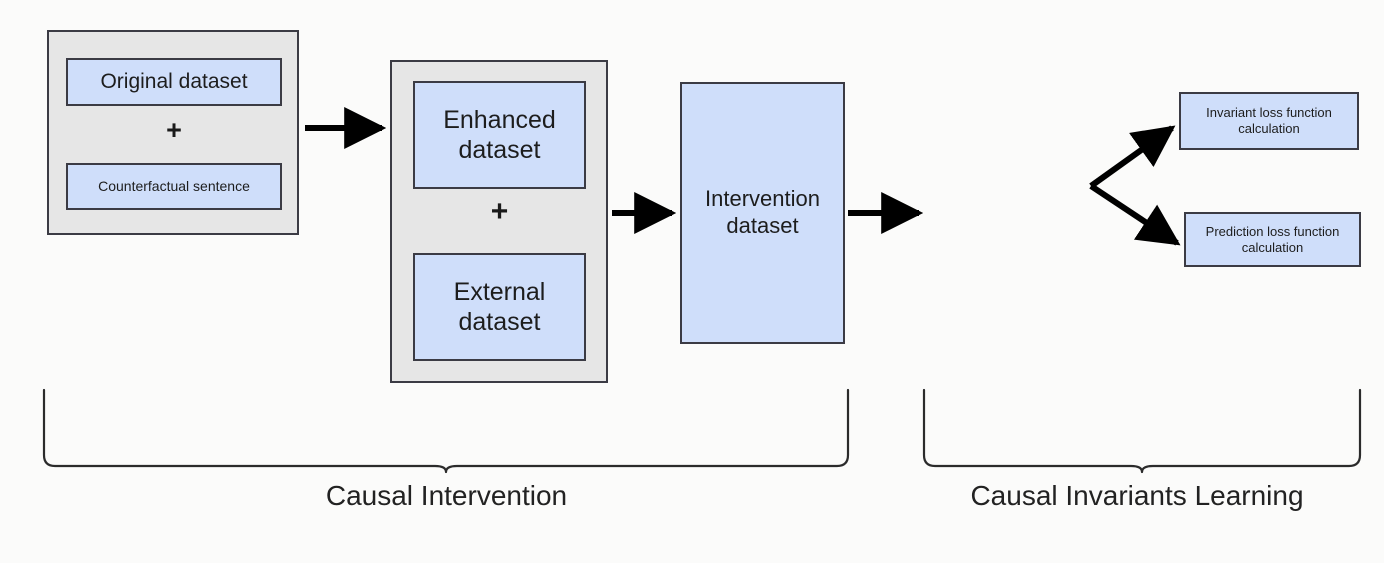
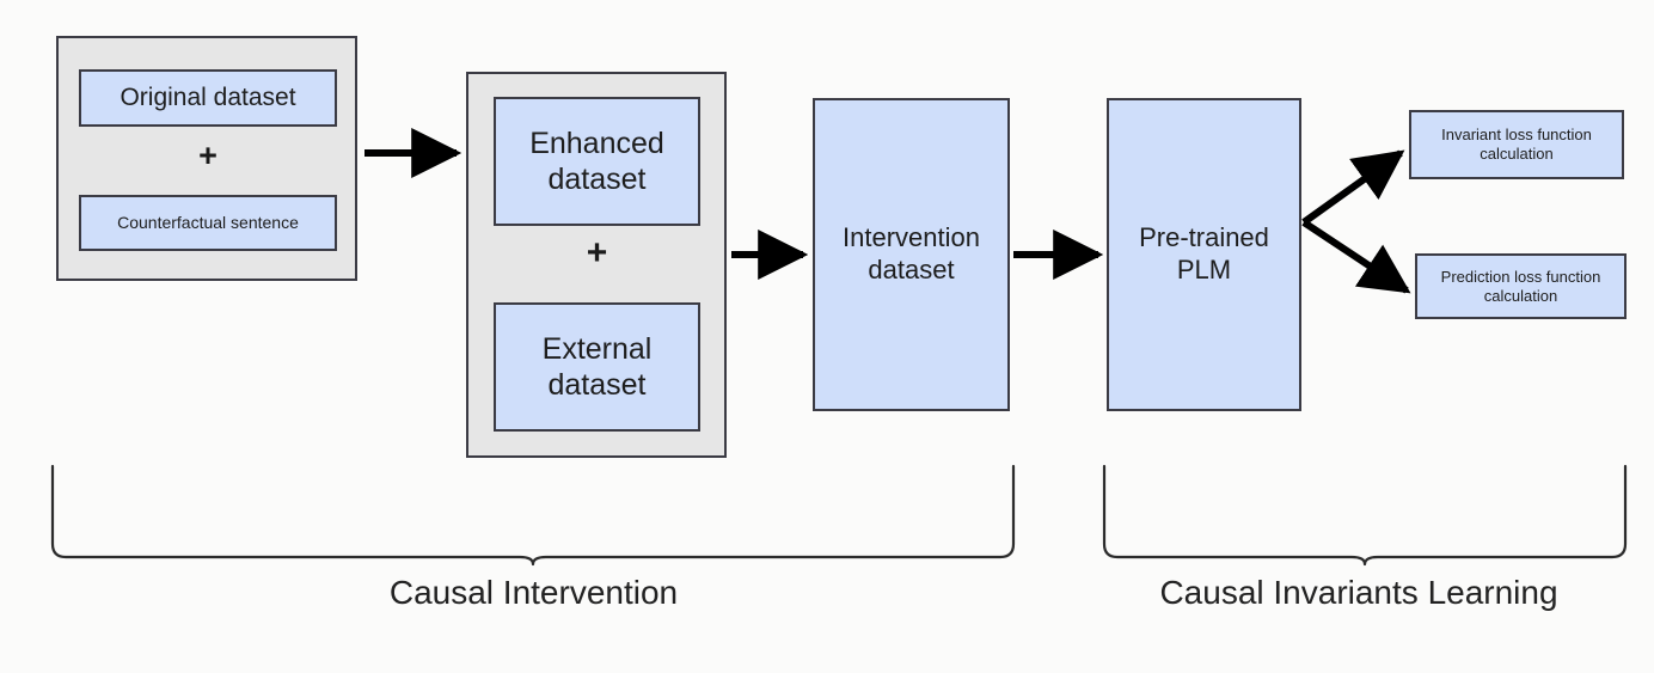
  Original dataset
  +
  Counterfactual sentence
  Enhanced
  dataset
  +
  External
  dataset
  Intervention
  dataset
+ Pre-trained
+ PLM
  Invariant loss function
  calculation
  Prediction loss function
  calculation
  Causal Intervention
  Causal Invariants Learning
